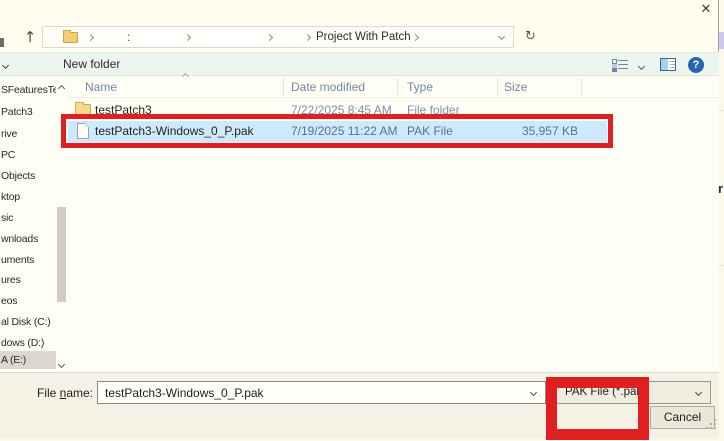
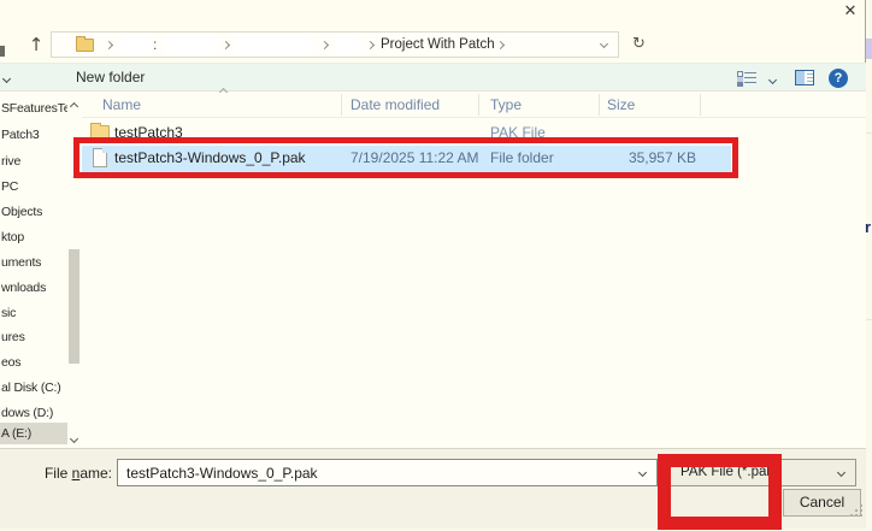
  ✕
  ↑
  :
  Project With Patch
  ↻
  New folder
  ?
  SFeaturesTe
  Patch3
  rive
  PC
  Objects
  ktop
- sic
+ uments
  wnloads
- uments
+ sic
  ures
  eos
  al Disk (C:)
  dows (D:)
  A (E:)
  Name
  Date modified
  Type
  Size
  testPatch3
- 7/22/2025 8:45 AM
- File folder
+ PAK File
  testPatch3-Windows_0_P.pak
  7/19/2025 11:22 AM
- PAK File
+ File folder
  35,957 KB
  File name:
  testPatch3-Windows_0_P.pak
  PAK File (*.pak)
  Cancel
  r
